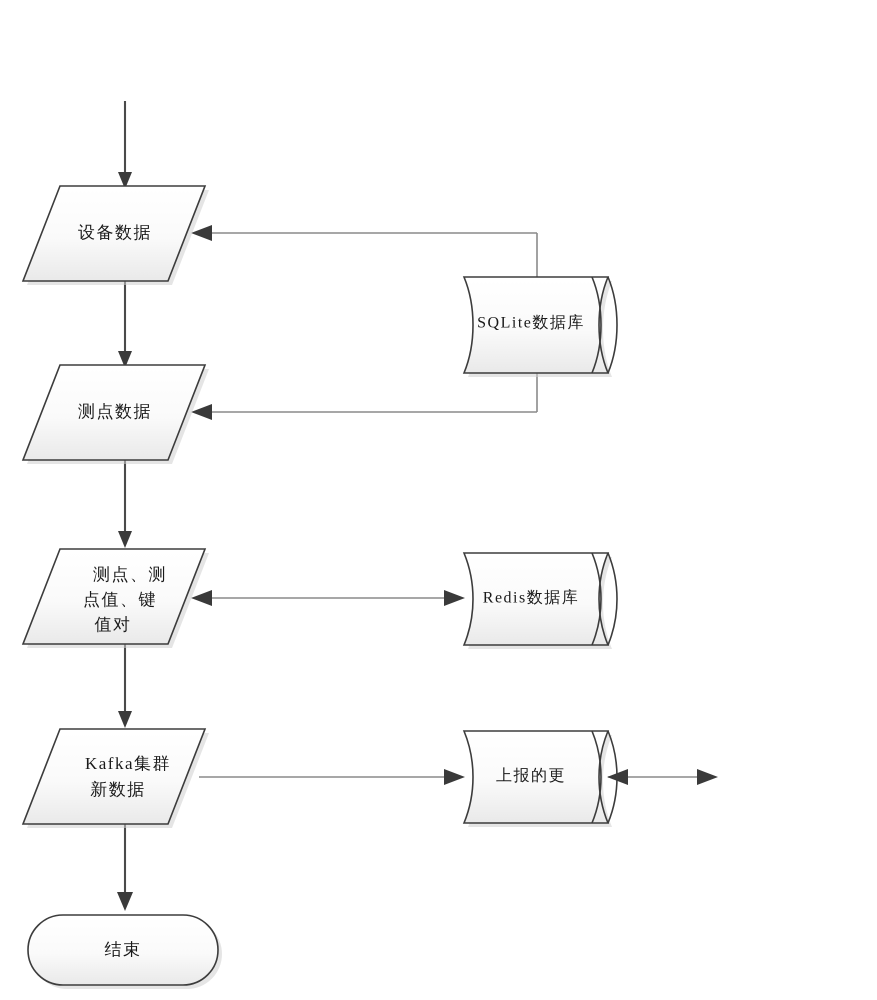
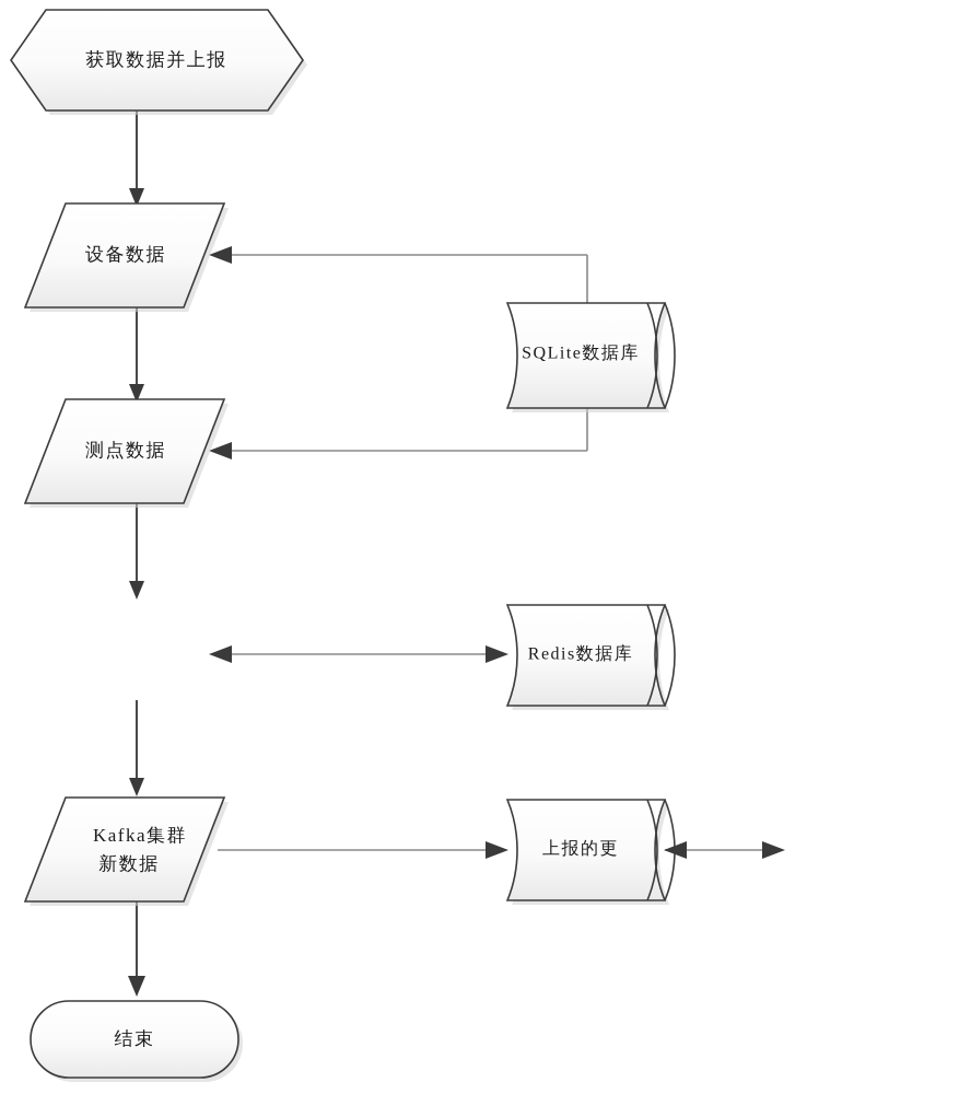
+ 获取数据并上报
  设备数据
  SQLite数据库
  测点数据
- 测点、测
- 点值、键
- 值对
  Redis数据库
  Kafka集群
  新数据
  上报的更
  结束
